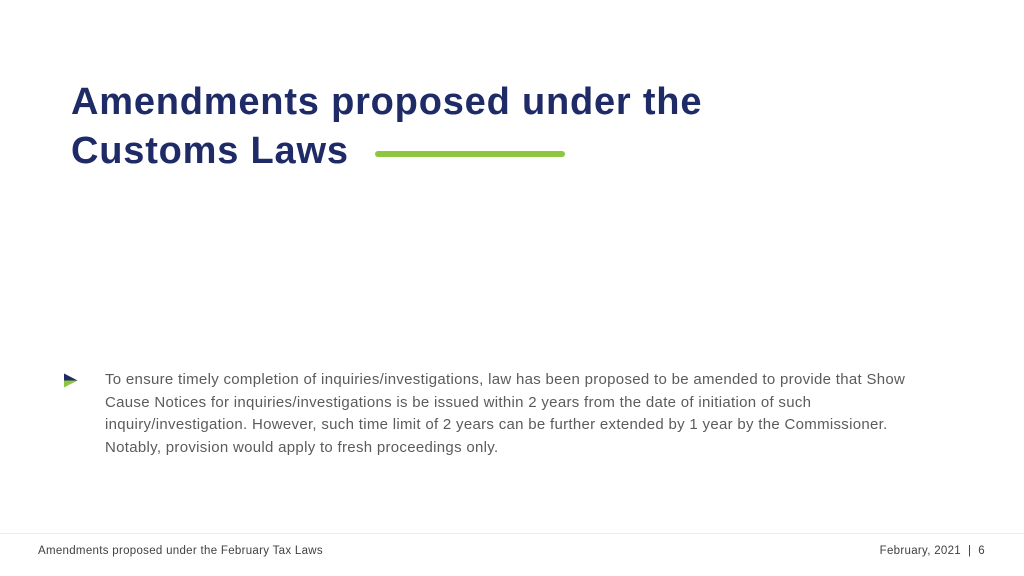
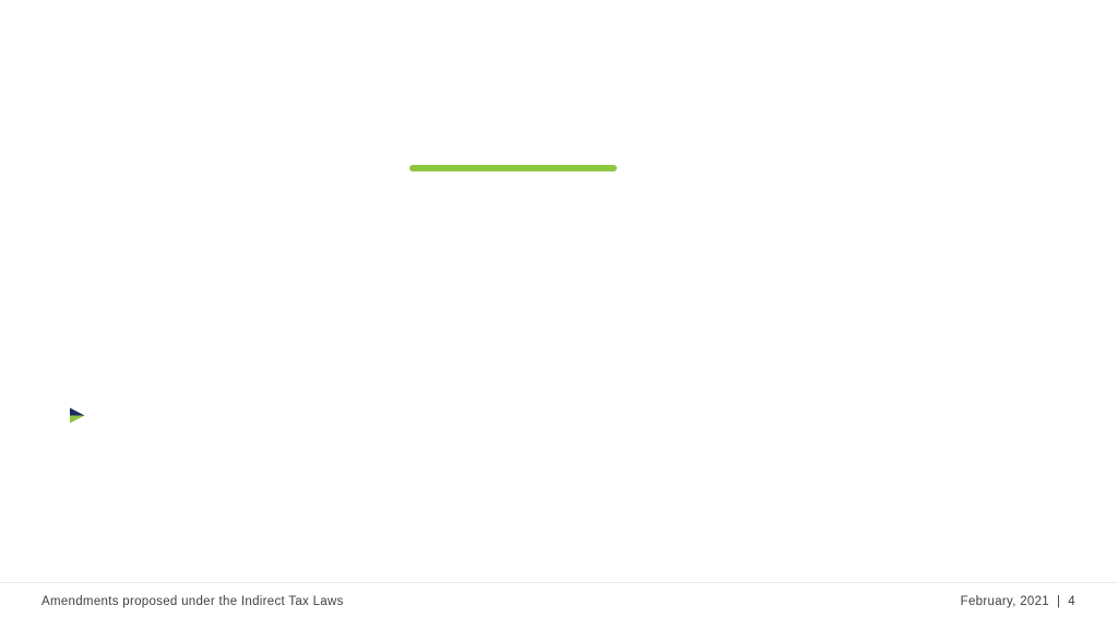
- Amendments proposed under the
- Customs Laws
- To ensure timely completion of inquiries/investigations, law has been proposed to be amended to provide that Show
- Cause Notices for inquiries/investigations is be issued within 2 years from the date of initiation of such
- inquiry/investigation. However, such time limit of 2 years can be further extended by 1 year by the Commissioner.
- Notably, provision would apply to fresh proceedings only.
- Amendments proposed under the February Tax Laws
+ Amendments proposed under the Indirect Tax Laws
- February, 2021 | 6
+ February, 2021 | 4
